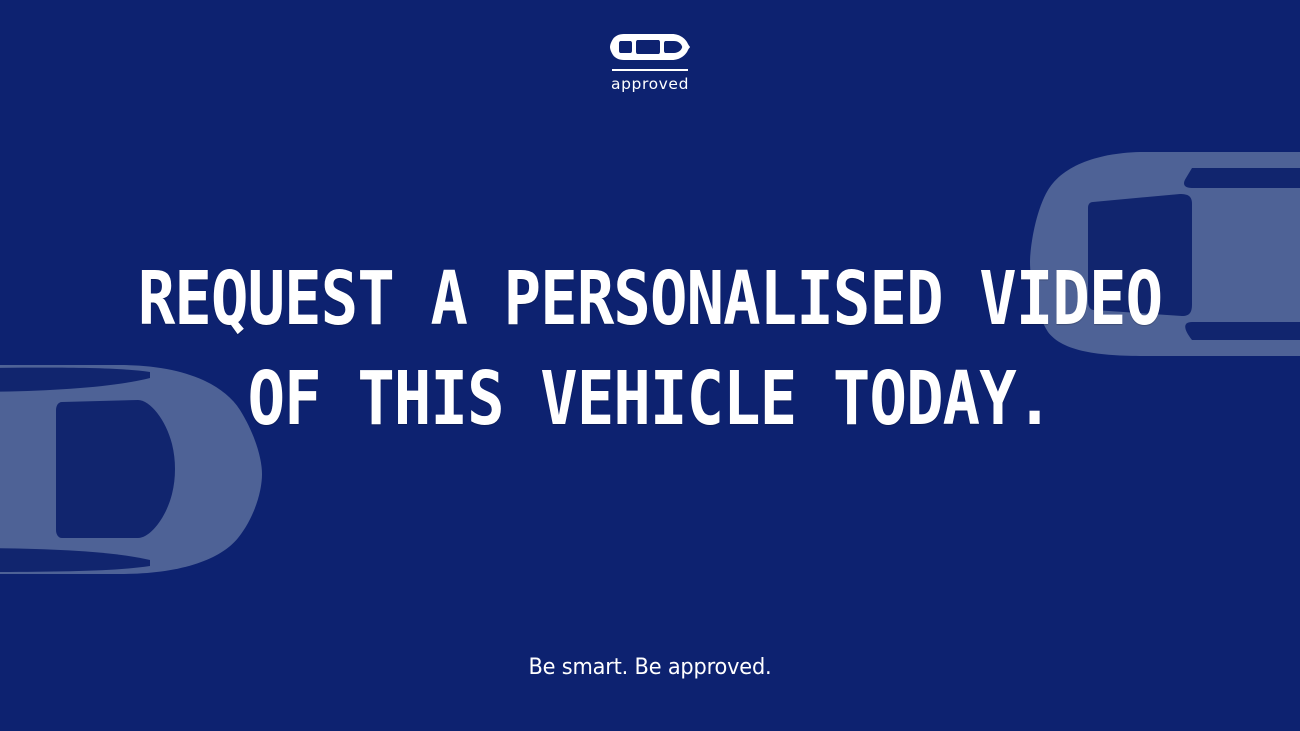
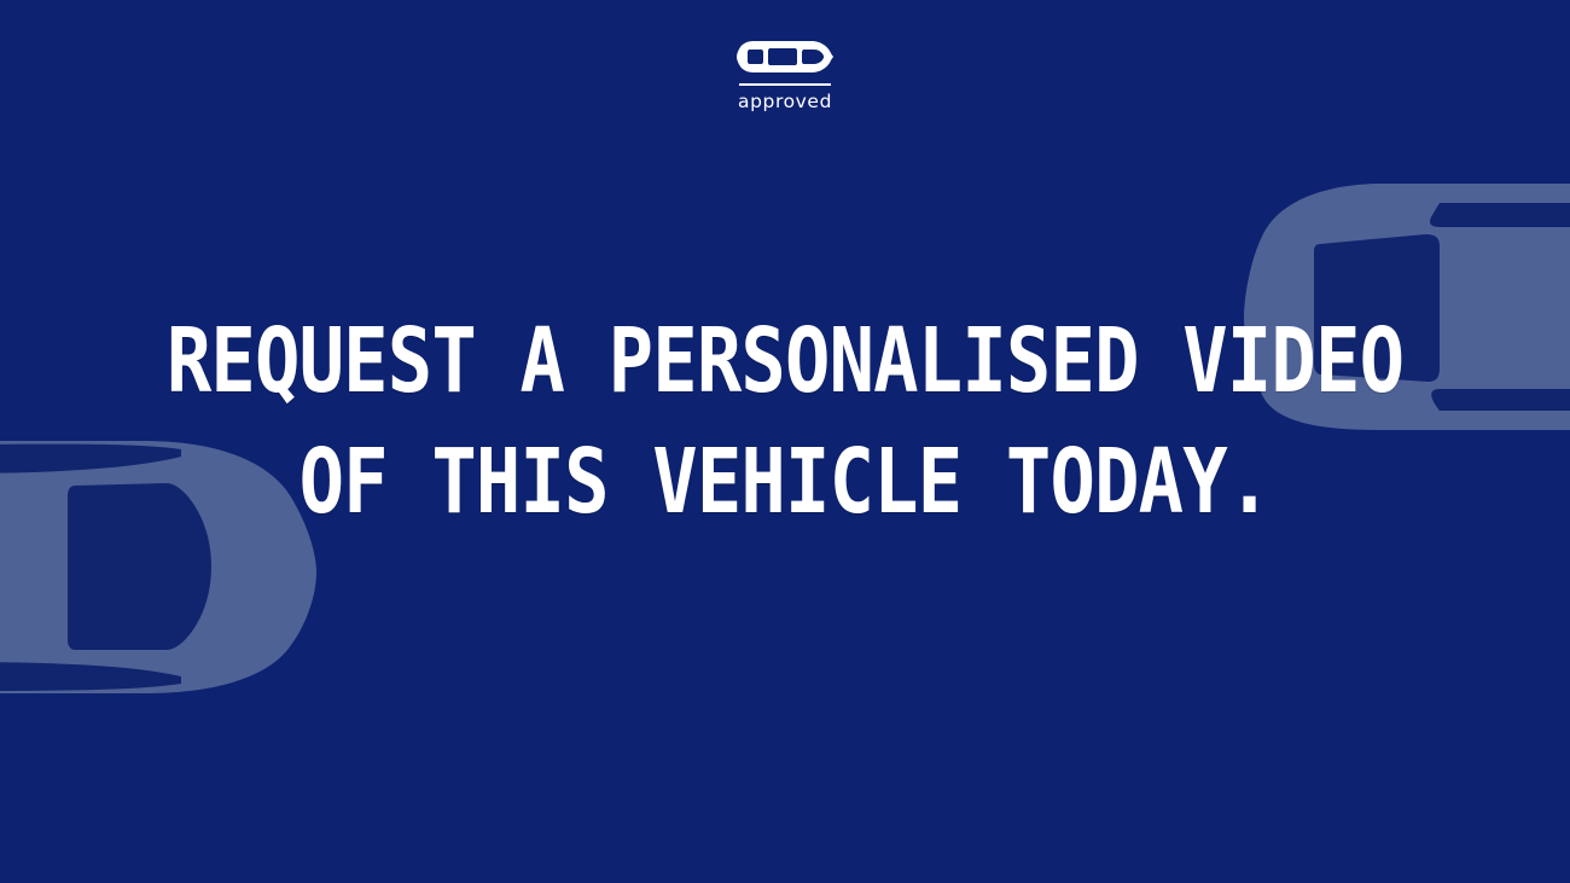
  approved
  REQUEST A PERSONALISED VIDEO
  OF THIS VEHICLE TODAY.
- Be smart. Be approved.
